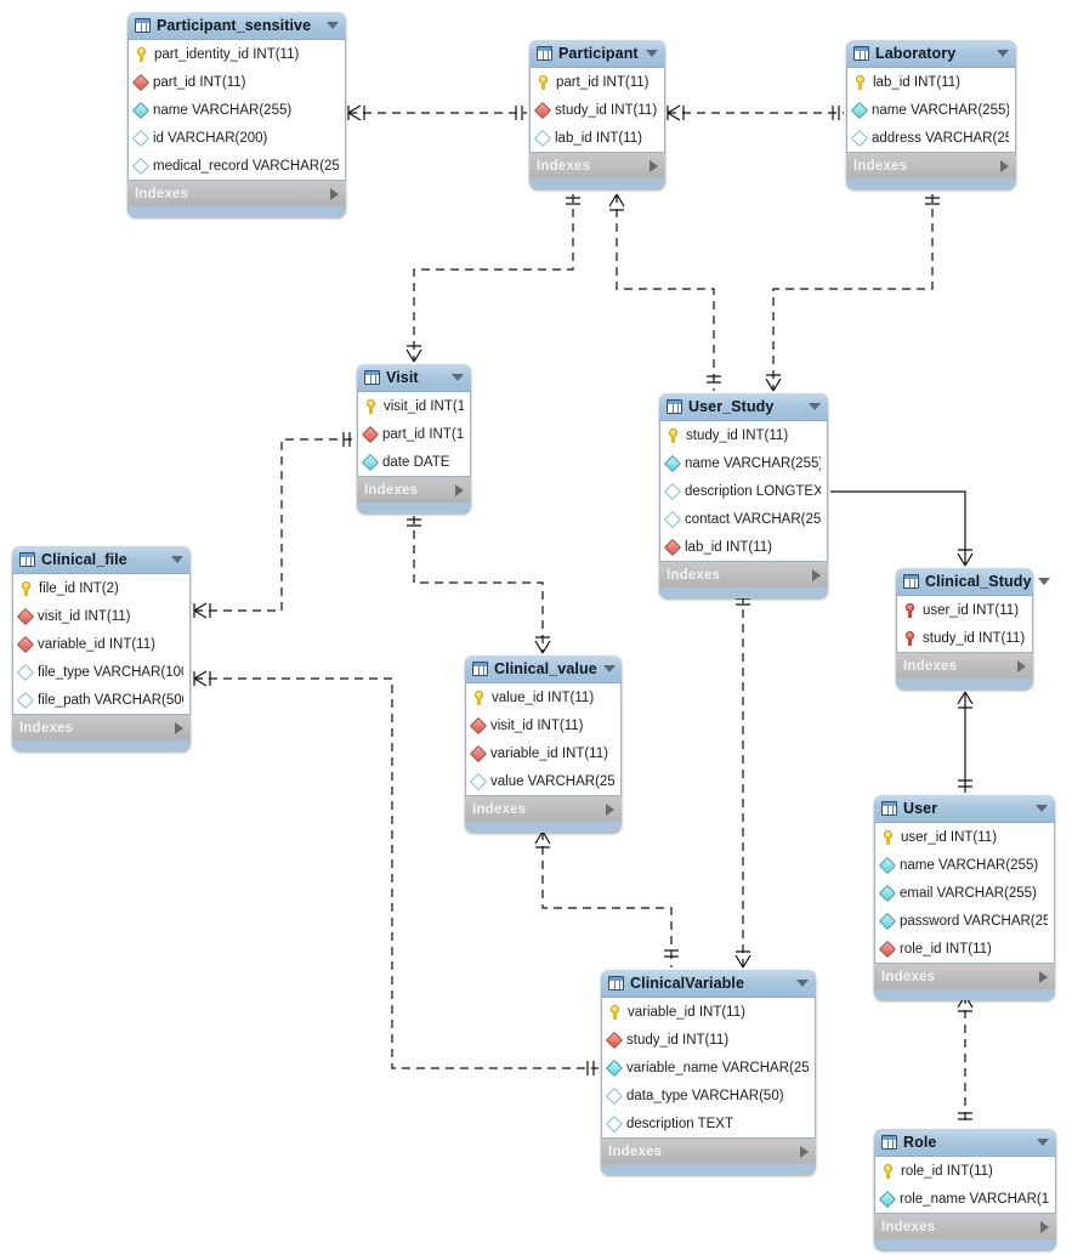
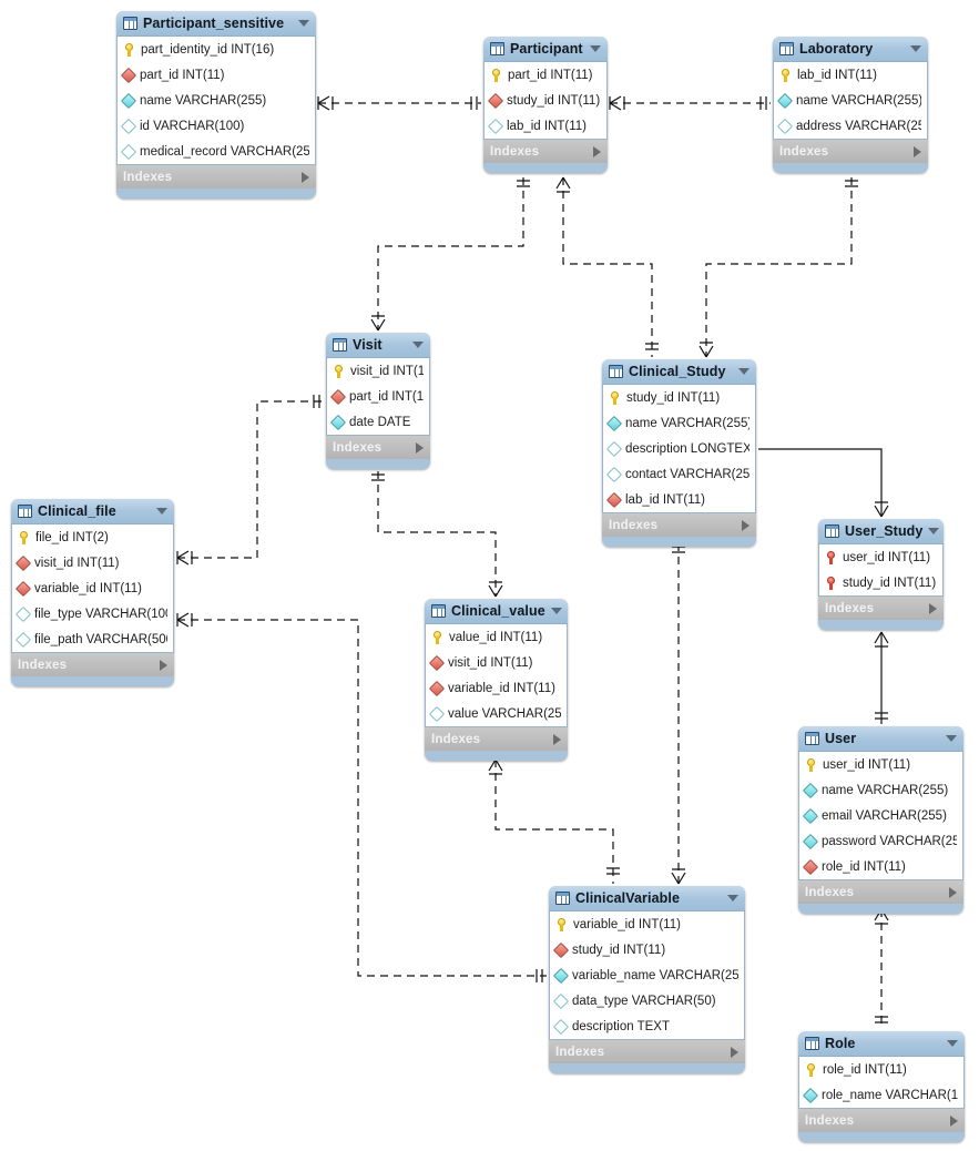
  Participant_sensitive
- part_identity_id INT(11)
+ part_identity_id INT(16)
  part_id INT(11)
  name VARCHAR(255)
- id VARCHAR(200)
+ id VARCHAR(100)
  medical_record VARCHAR(25
  Indexes
  Participant
  part_id INT(11)
  study_id INT(11)
  lab_id INT(11)
  Indexes
  Laboratory
  lab_id INT(11)
  name VARCHAR(255)
  address VARCHAR(25
  Indexes
  Visit
  visit_id INT(1
  part_id INT(1
  date DATE
  Indexes
- User_Study
+ Clinical_Study
  study_id INT(11)
  name VARCHAR(255
  description LONGTEX
  contact VARCHAR(25
  lab_id INT(11)
  Indexes
  Clinical_file
  file_id INT(2)
  visit_id INT(11)
  variable_id INT(11)
  file_type VARCHAR(10
  file_path VARCHAR(50
  Indexes
- Clinical_Study
+ User_Study
  user_id INT(11)
  study_id INT(11)
  Indexes
  Clinical_value
  value_id INT(11)
  visit_id INT(11)
  variable_id INT(11)
  value VARCHAR(25
  Indexes
  User
  user_id INT(11)
  name VARCHAR(255)
  email VARCHAR(255)
  password VARCHAR(25
  role_id INT(11)
  Indexes
  ClinicalVariable
  variable_id INT(11)
  study_id INT(11)
  variable_name VARCHAR(25
  data_type VARCHAR(50)
  description TEXT
  Indexes
  Role
  role_id INT(11)
  role_name VARCHAR(1
  Indexes
